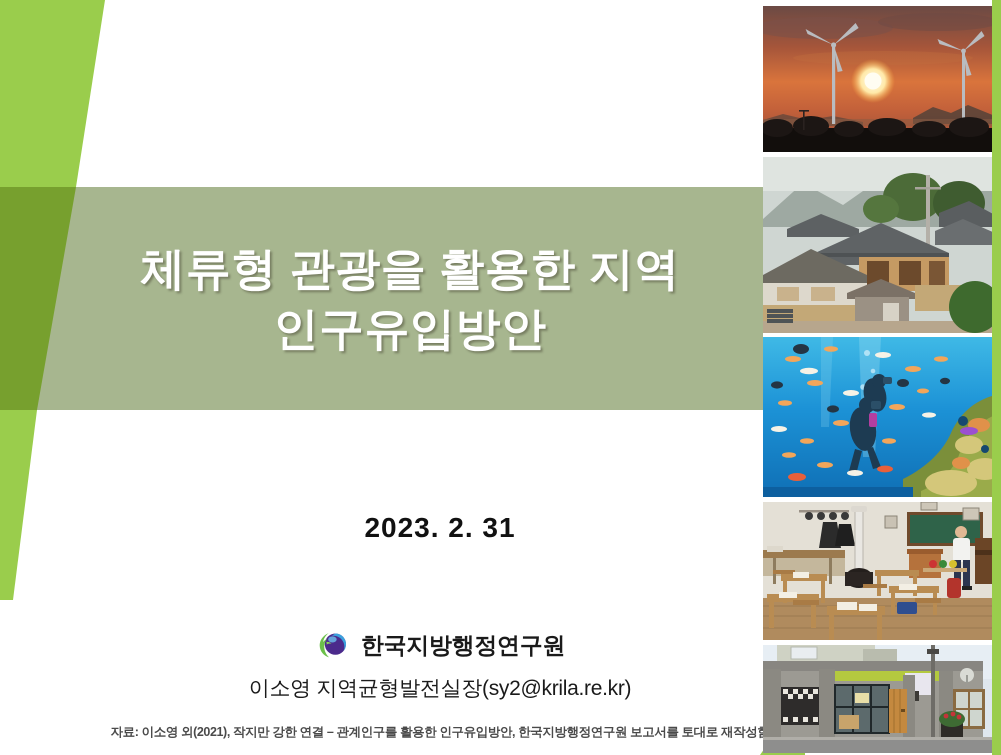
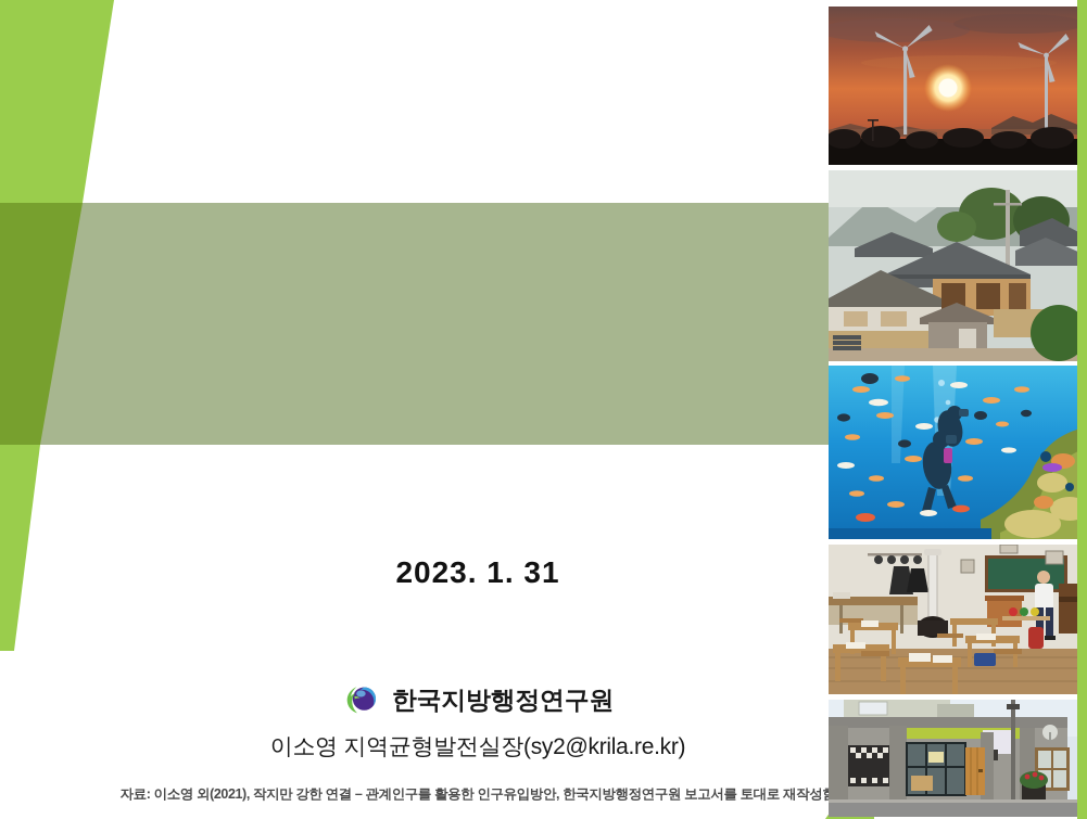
- 체류형 관광을 활용한 지역
- 인구유입방안
- 2023. 2. 31
+ 2023. 1. 31
  한국지방행정연구원
  이소영 지역균형발전실장(sy2@krila.re.kr)
  자료: 이소영 외(2021), 작지만 강한 연결 – 관계인구를 활용한 인구유입방안, 한국지방행정연구원 보고서를 토대로 재작성
